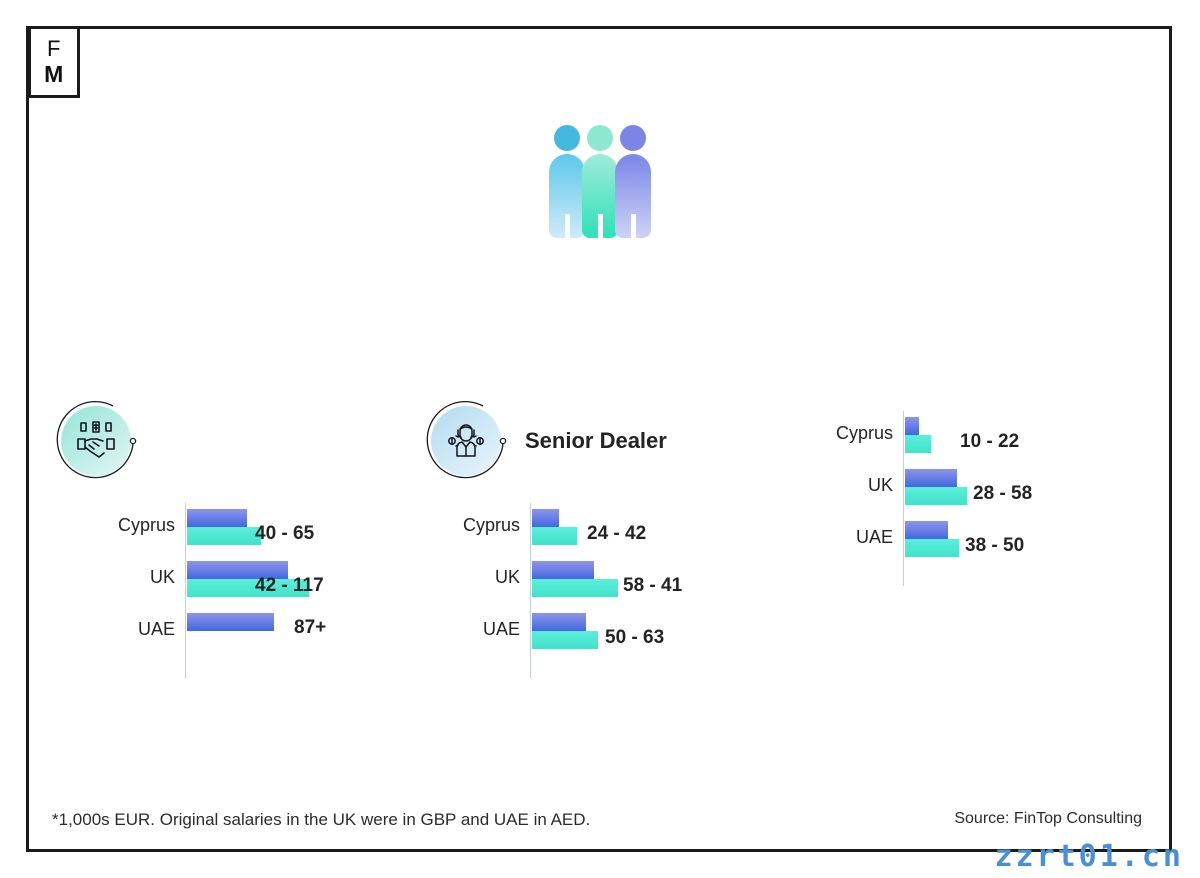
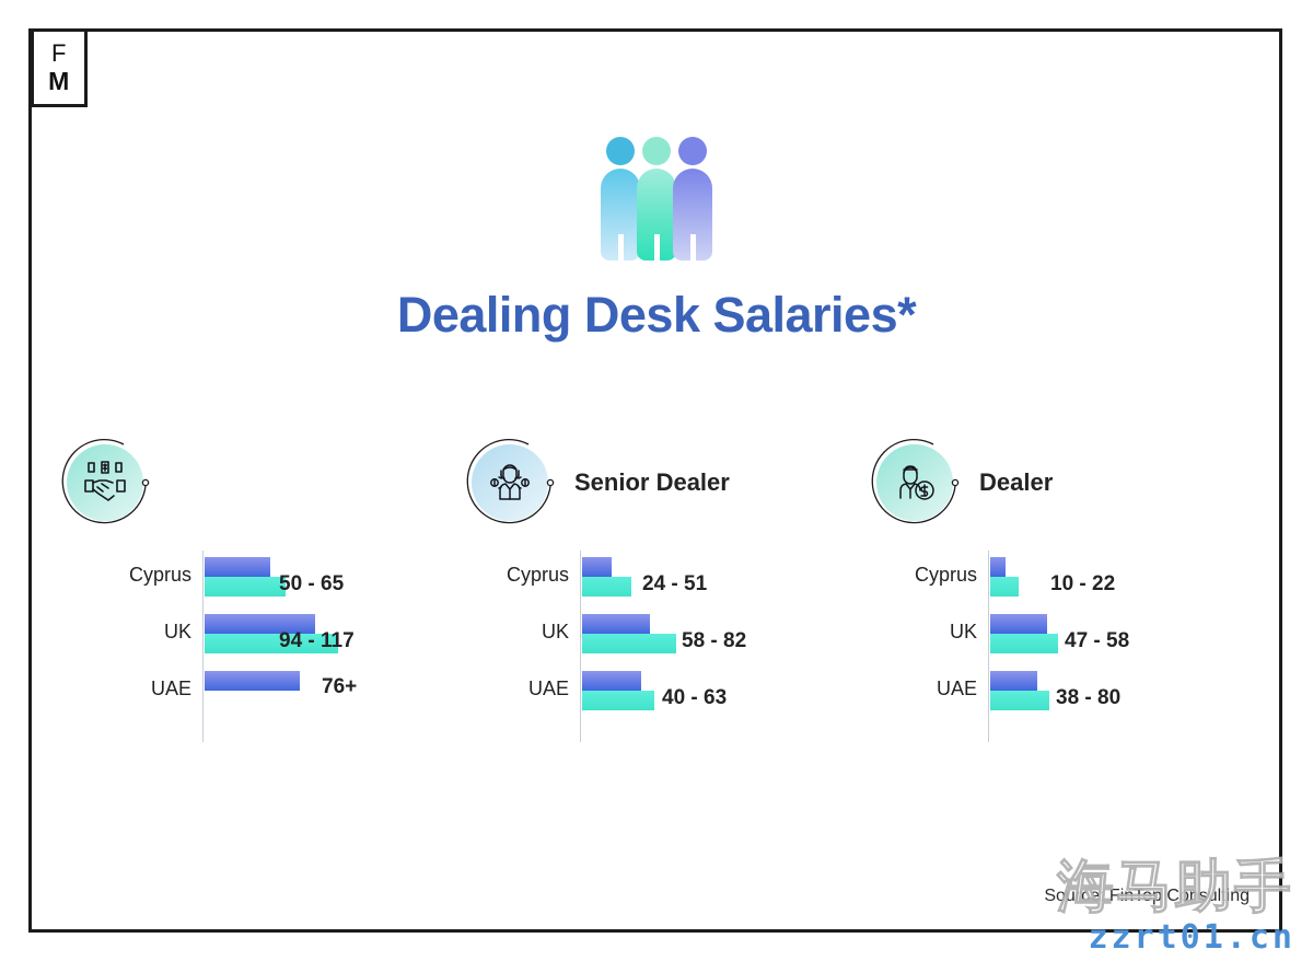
  F
  M
+ Dealing Desk Salaries*
  Cyprus
- 40 - 65
+ 50 - 65
  UK
- 42 - 117
+ 94 - 117
  UAE
- 87+
+ 76+
  Senior Dealer
  Cyprus
- 24 - 42
+ 24 - 51
  UK
- 58 - 41
+ 58 - 82
  UAE
- 50 - 63
+ 40 - 63
+ Dealer
  Cyprus
  10 - 22
  UK
- 28 - 58
+ 47 - 58
  UAE
- 38 - 50
+ 38 - 80
- *1,000s EUR. Original salaries in the UK were in GBP and UAE in AED.
  Source: FinTop Consulting
+ 海马助手
  zzrt01.cn
